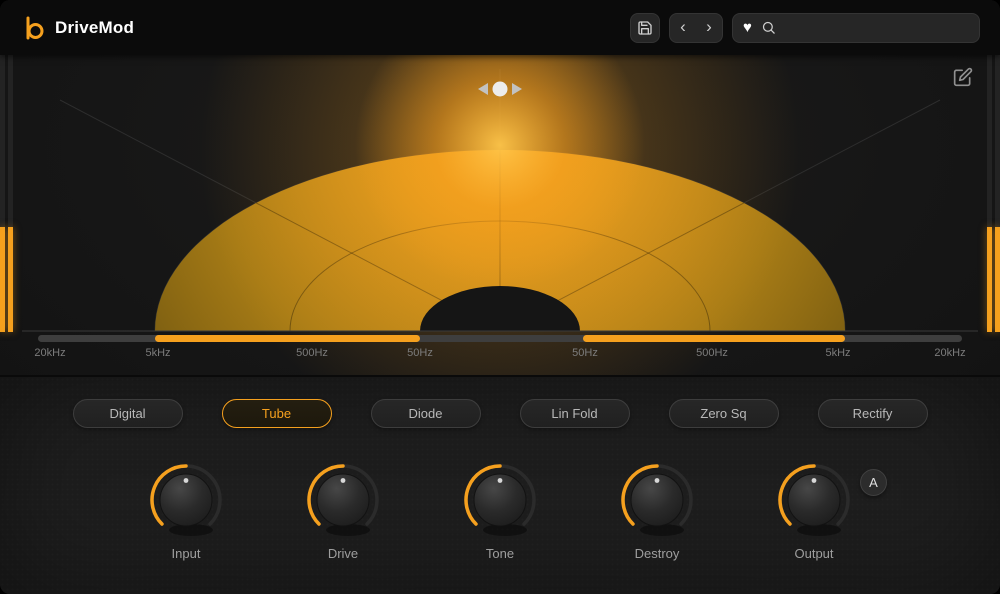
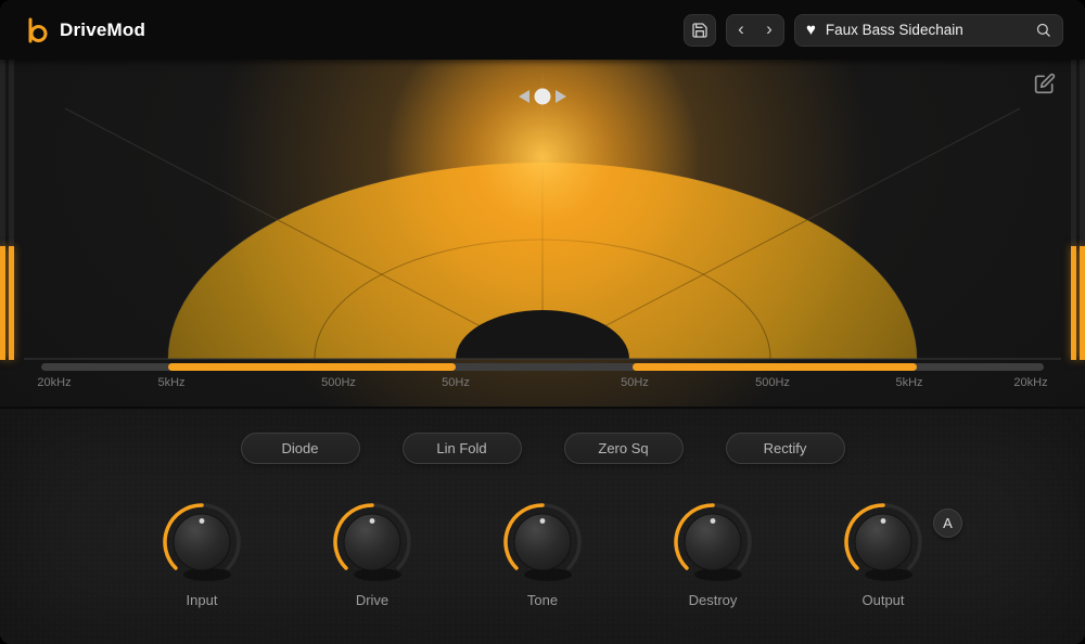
  DriveMod
  ‹
  ›
  ♥
+ Faux Bass Sidechain
  20kHz
  5kHz
  500Hz
  50Hz
  50Hz
  500Hz
  5kHz
  20kHz
- Digital
- Tube
  Diode
  Lin Fold
  Zero Sq
  Rectify
  Input
  Drive
  Tone
  Destroy
  Output
  A
